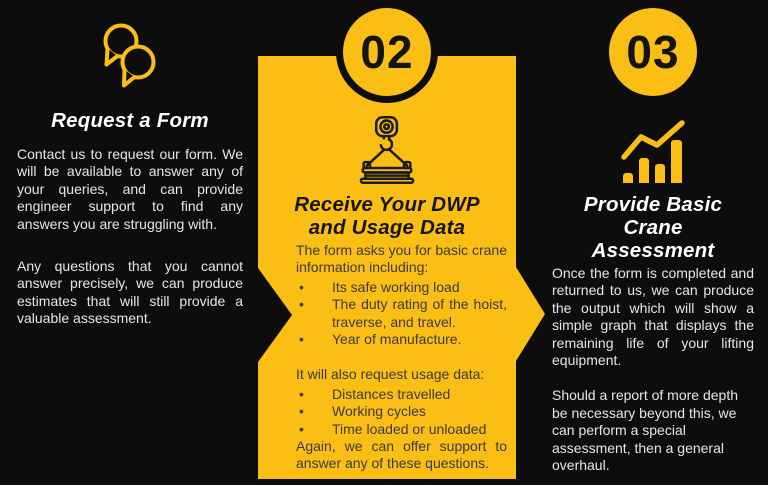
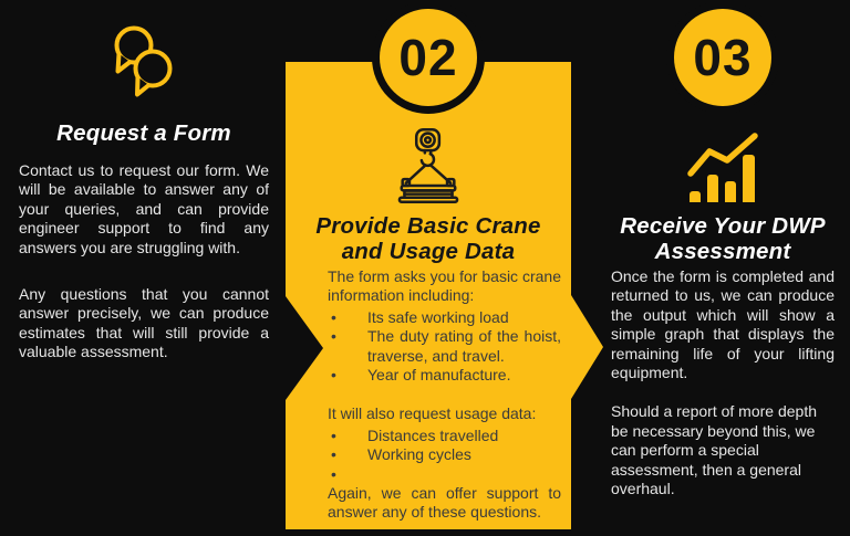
  Request a Form
  Contact us to request our form. We will be available to answer any of your queries, and can provide engineer support to find any answers you are struggling with.
  Any questions that you cannot answer precisely, we can produce estimates that will still provide a valuable assessment.
  02
- Receive Your DWP
+ Provide Basic Crane
  and Usage Data
  The form asks you for basic crane information including:
  •
  Its safe working load
  •
  The duty rating of the hoist, traverse, and travel.
  •
  Year of manufacture.
  It will also request usage data:
  •
  Distances travelled
  •
  Working cycles
  •
- Time loaded or unloaded
  Again, we can offer support to answer any of these questions.
  03
- Provide Basic Crane
+ Receive Your DWP
  Assessment
  Once the form is completed and returned to us, we can produce the output which will show a simple graph that displays the remaining life of your lifting equipment.
  Should a report of more depth be necessary beyond this, we can perform a special assessment, then a general overhaul.
